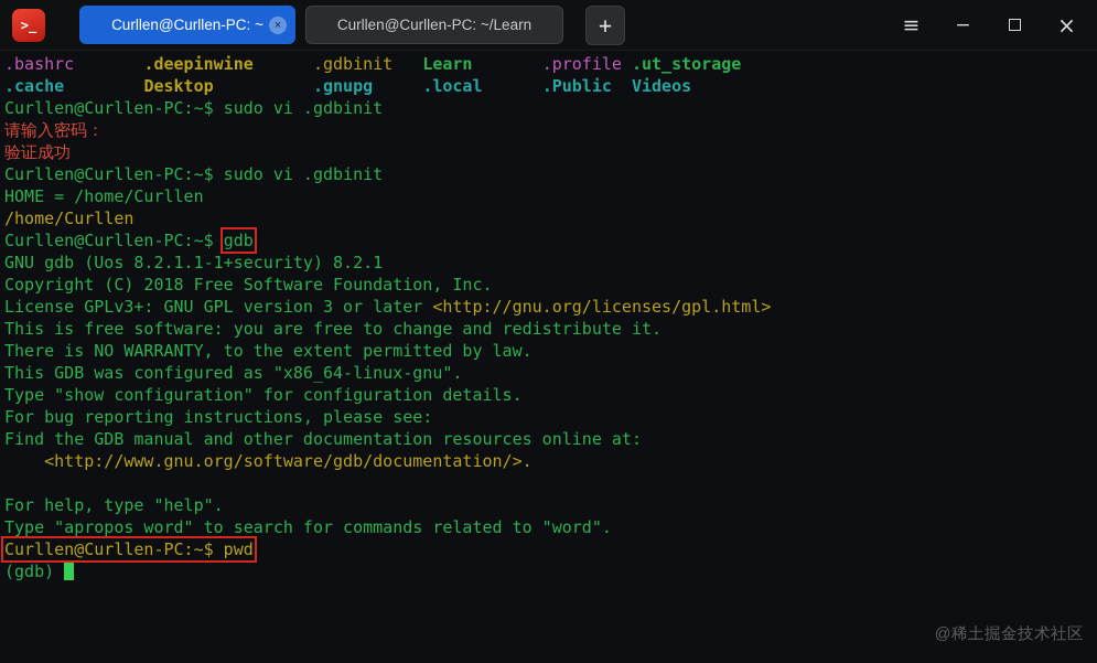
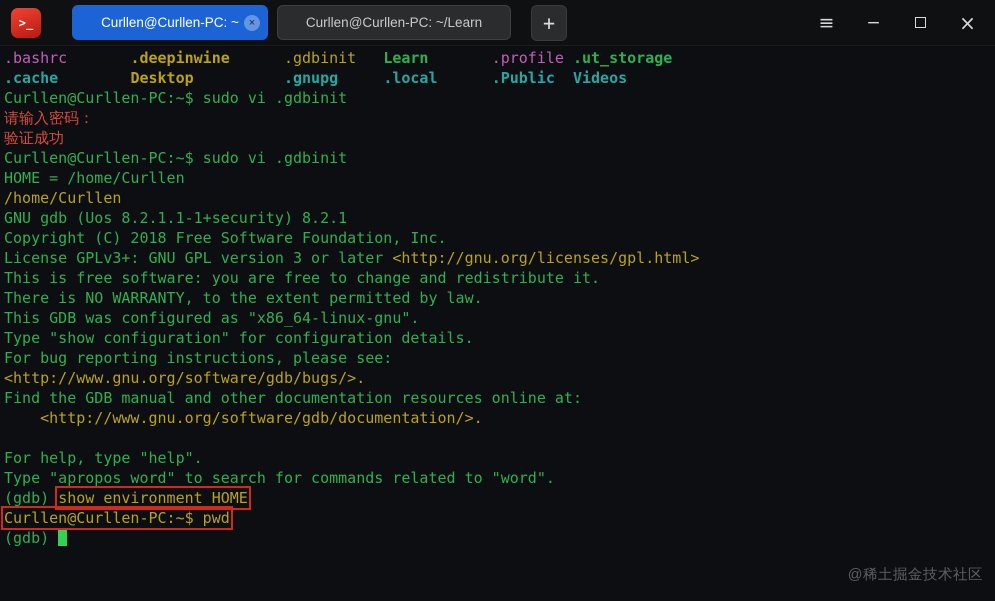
  >_
  Curllen@Curllen-PC: ~
  ×
  Curllen@Curllen-PC: ~/Learn
  +
  ≡
  −
  ×
  .bashrc .deepinwine .gdbinit Learn .profile .ut_storage
  .cache Desktop .gnupg .local .Public Videos
  Curllen@Curllen-PC:~$ sudo vi .gdbinit
  请输入密码：
  验证成功
  Curllen@Curllen-PC:~$ sudo vi .gdbinit
  HOME = /home/Curllen
  /home/Curllen
- Curllen@Curllen-PC:~$ gdb
  GNU gdb (Uos 8.2.1.1-1+security) 8.2.1
  Copyright (C) 2018 Free Software Foundation, Inc.
  License GPLv3+: GNU GPL version 3 or later <http://gnu.org/licenses/gpl.html>
  This is free software: you are free to change and redistribute it.
  There is NO WARRANTY, to the extent permitted by law.
  This GDB was configured as "x86_64-linux-gnu".
  Type "show configuration" for configuration details.
  For bug reporting instructions, please see:
+ <http://www.gnu.org/software/gdb/bugs/>.
  Find the GDB manual and other documentation resources online at:
  <http://www.gnu.org/software/gdb/documentation/>.
  For help, type "help".
  Type "apropos word" to search for commands related to "word".
+ (gdb) show environment HOME
  Curllen@Curllen-PC:~$ pwd
  (gdb)
  @稀土掘金技术社区
